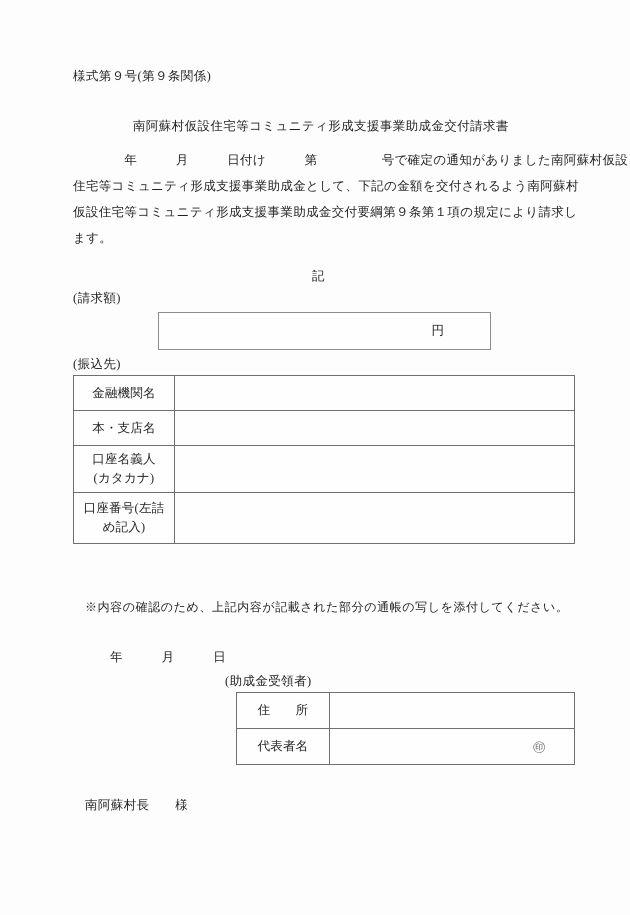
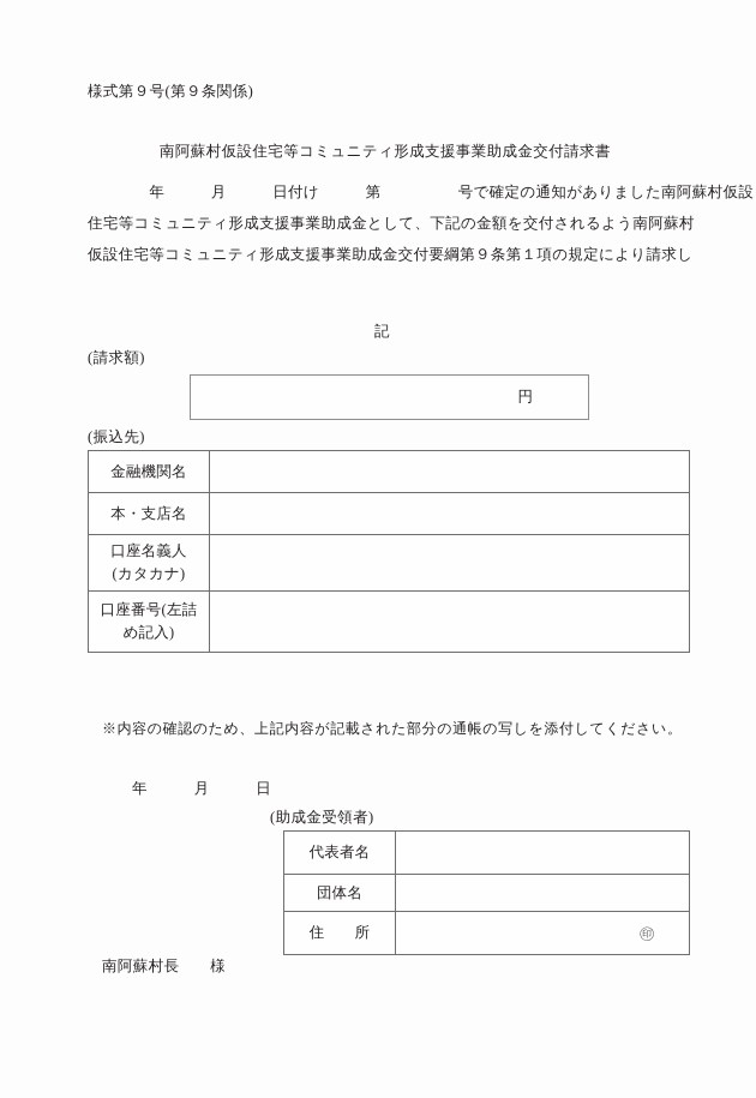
  様式第９号(第９条関係)
  南阿蘇村仮設住宅等コミュニティ形成支援事業助成金交付請求書
  年 月 日付け 第 号で確定の通知がありました南阿蘇村仮設
  住宅等コミュニティ形成支援事業助成金として、下記の金額を交付されるよう南阿蘇村
  仮設住宅等コミュニティ形成支援事業助成金交付要綱第９条第１項の規定により請求し
- ます。
  記
  (請求額)
  円
  (振込先)
  金融機関名
  本・支店名
  口座名義人 (カタカナ)
  口座番号(左詰 め記入)
  ※内容の確認のため、上記内容が記載された部分の通帳の写しを添付してください。
  年 月 日
  (助成金受領者)
- 住 所
+ 代表者名
+ 団体名
- 代表者名	㊞
+ 住 所	㊞
  南阿蘇村長 様
